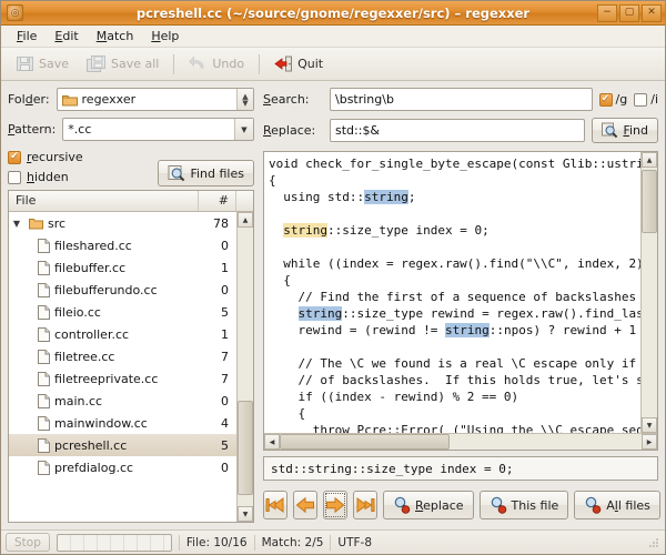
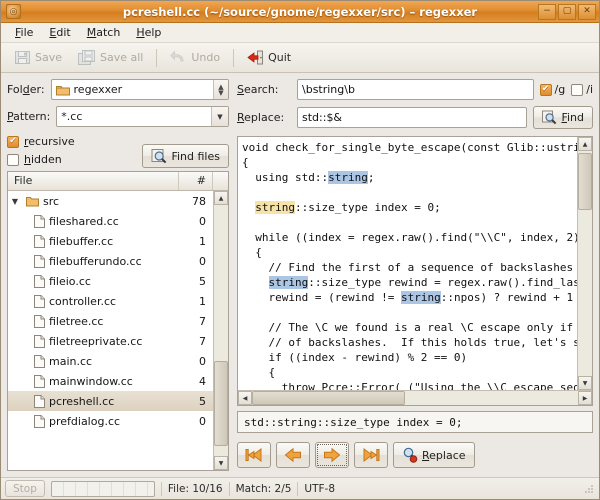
  ◎
  pcreshell.cc (~/source/gnome/regexxer/src) – regexxer
  −
  ▢
  ✕
  File
  Edit
  Match
  Help
  Save
  Save all
  Undo
  Quit
  Folder:
  regexxer
  ▲
  ▼
  Pattern:
  *.cc
  ▼
  recursive
  hidden
  Find files
  File
  #
  ▼
  src
  78
  fileshared.cc
  0
  filebuffer.cc
  1
  filebufferundo.cc
  0
  fileio.cc
  5
  controller.cc
  1
  filetree.cc
  7
  filetreeprivate.cc
  7
  main.cc
  0
  mainwindow.cc
  4
  pcreshell.cc
  5
  prefdialog.cc
  0
  Search:
  \bstring\b
  /g
  /i
  Replace:
  std::$&
  Find
  void check_for_single_byte_escape(const Glib::ustri
  {
  using std::string;
  string::size_type index = 0;
  while ((index = regex.raw().find("\\C", index, 2)
  {
  // Find the first of a sequence of backslashes
  string::size_type rewind = regex.raw().find_las
  rewind = (rewind != string::npos) ? rewind + 1
  // The \C we found is a real \C escape only if
  // of backslashes. If this holds true, let's s
  if ((index - rewind) % 2 == 0)
  {
  throw Pcre::Error(_("Using the \\C escape seq
  std::string::size_type index = 0;
  Replace
- This fle
- All files
  Stop
  File: 10/16
  Match: 2/5
  UTF-8
